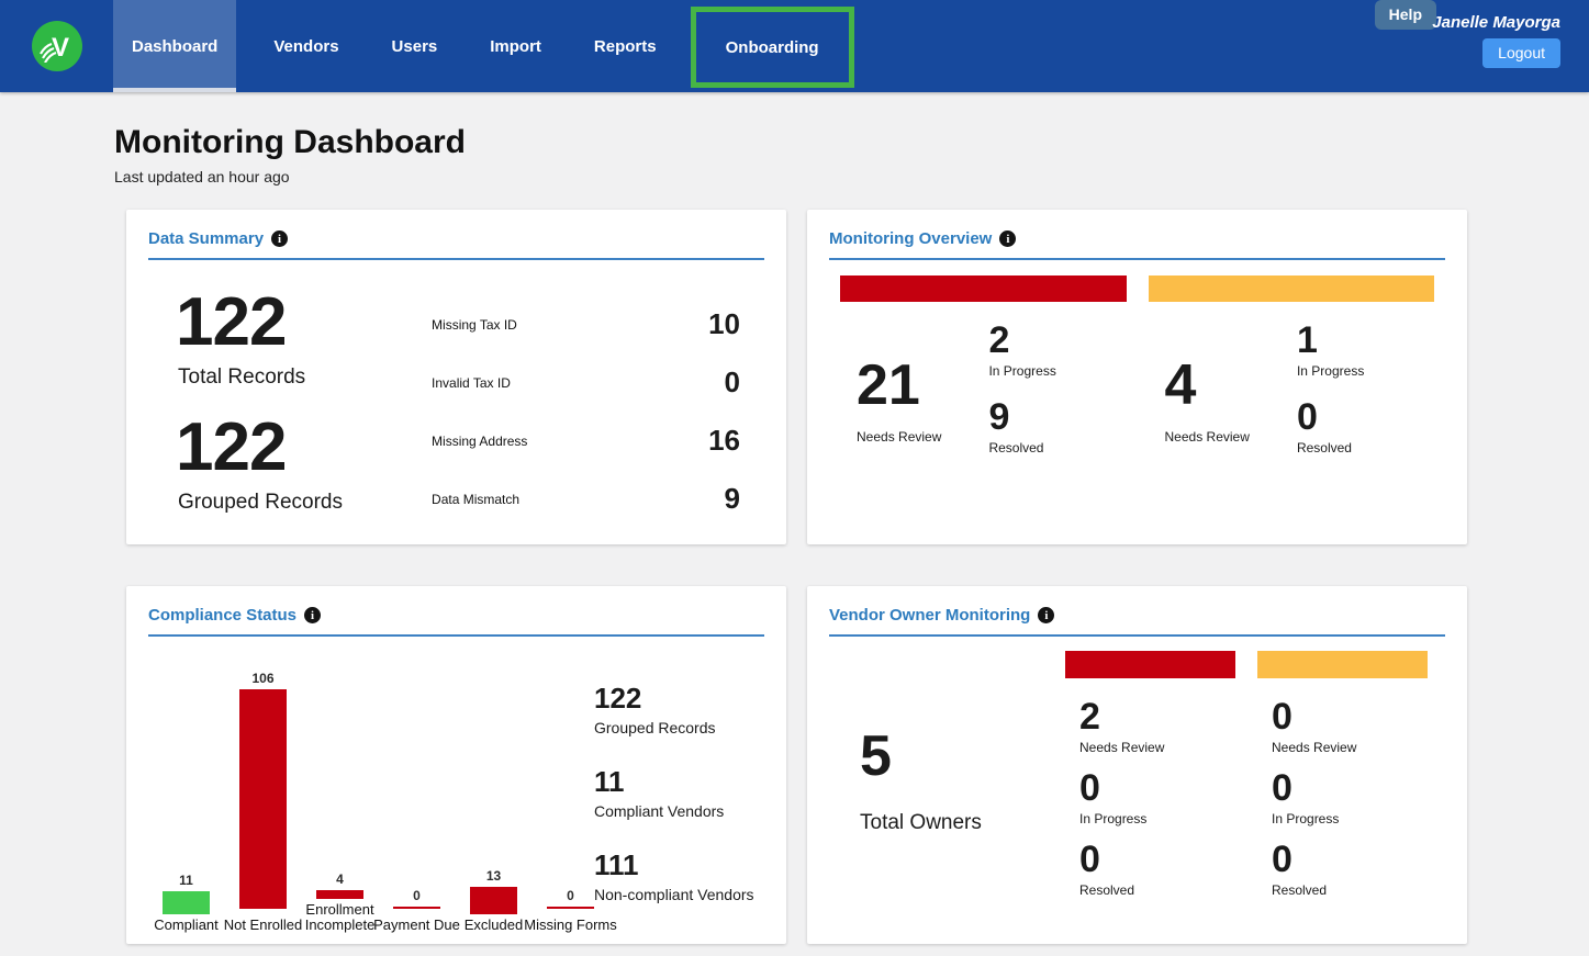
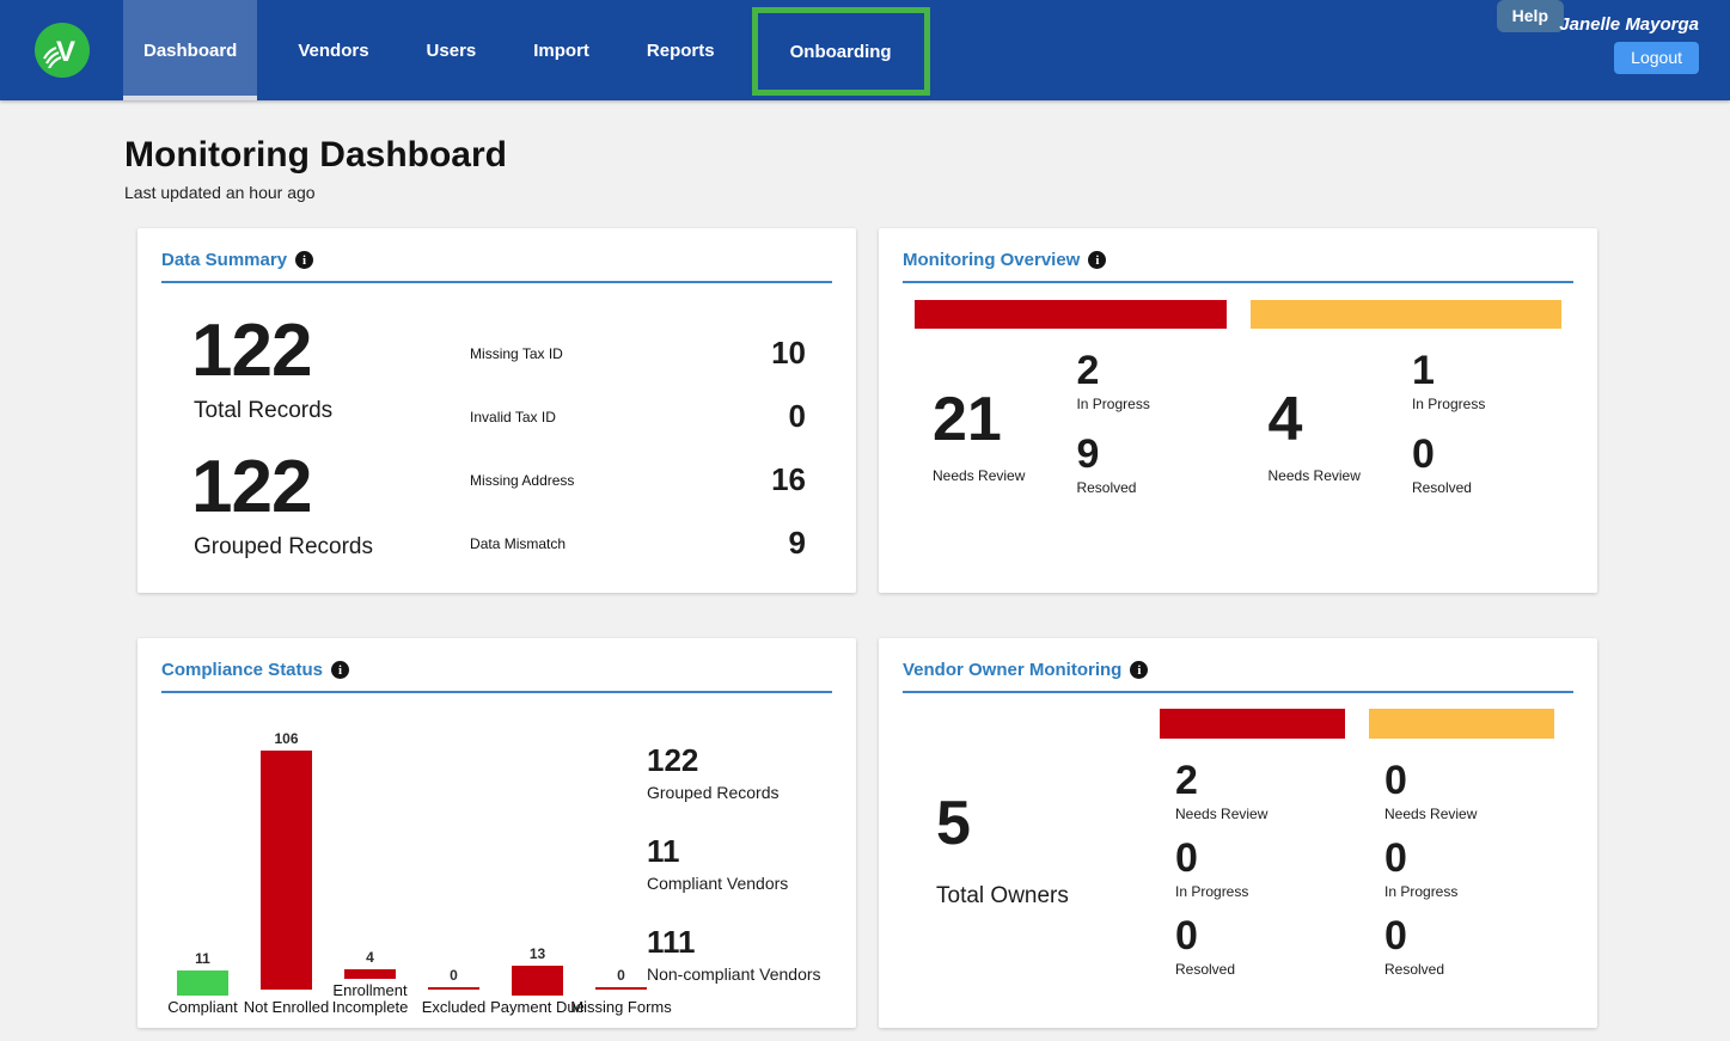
  V
  Dashboard
  Vendors
  Users
  Import
  Reports
  Onboarding
  Help
  Janelle Mayorga
  Logout
  Monitoring Dashboard
  Last updated an hour ago
  Data Summary
  i
  122
  Total Records
  122
  Grouped Records
  Missing Tax ID
  10
  Invalid Tax ID
  0
  Missing Address
  16
  Data Mismatch
  9
  Monitoring Overview
  i
  21
  Needs Review
  2
  In Progress
  9
  Resolved
  4
  Needs Review
  1
  In Progress
  0
  Resolved
  Compliance Status
  i
  11
  Compliant
  106
  Not Enrolled
  4
  Enrollment Incomplete
  0
- Payment Due
+ Excluded
  13
- Excluded
+ Payment Due
  0
  Missing Forms
  122
  Grouped Records
  11
  Compliant Vendors
  111
  Non-compliant Vendors
  Vendor Owner Monitoring
  i
  5
  Total Owners
  2
  Needs Review
  0
  In Progress
  0
  Resolved
  0
  Needs Review
  0
  In Progress
  0
  Resolved
